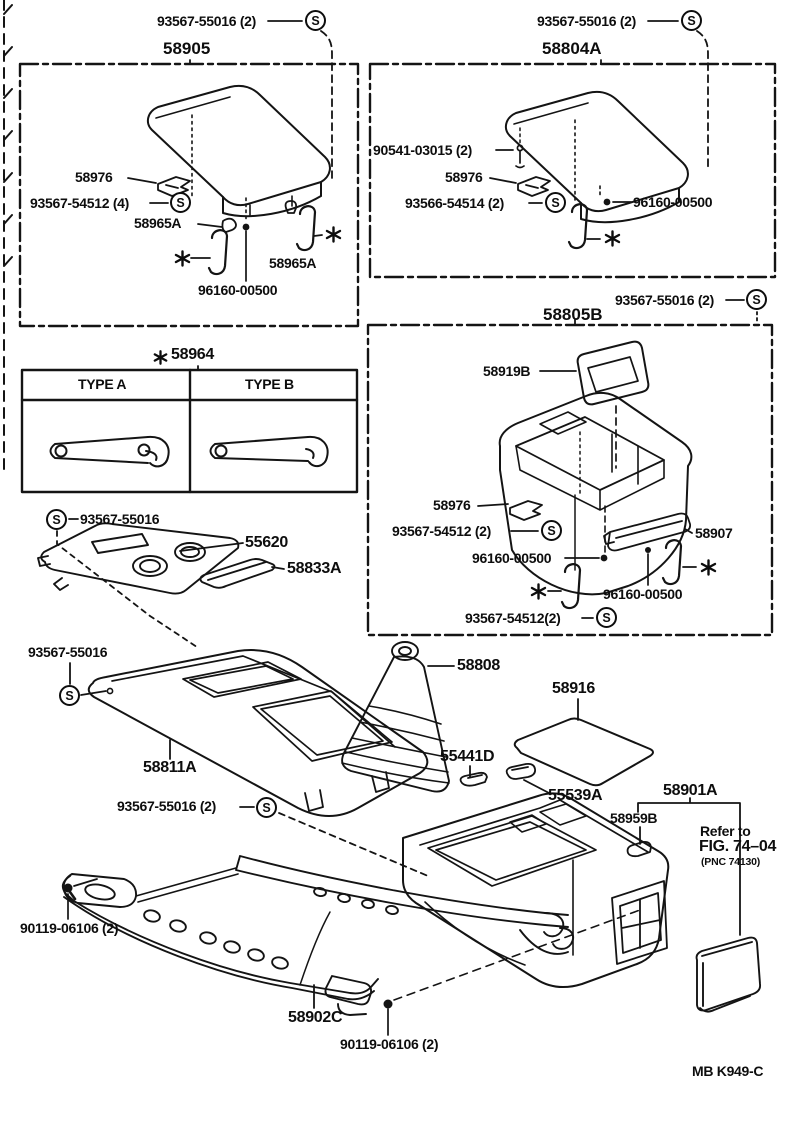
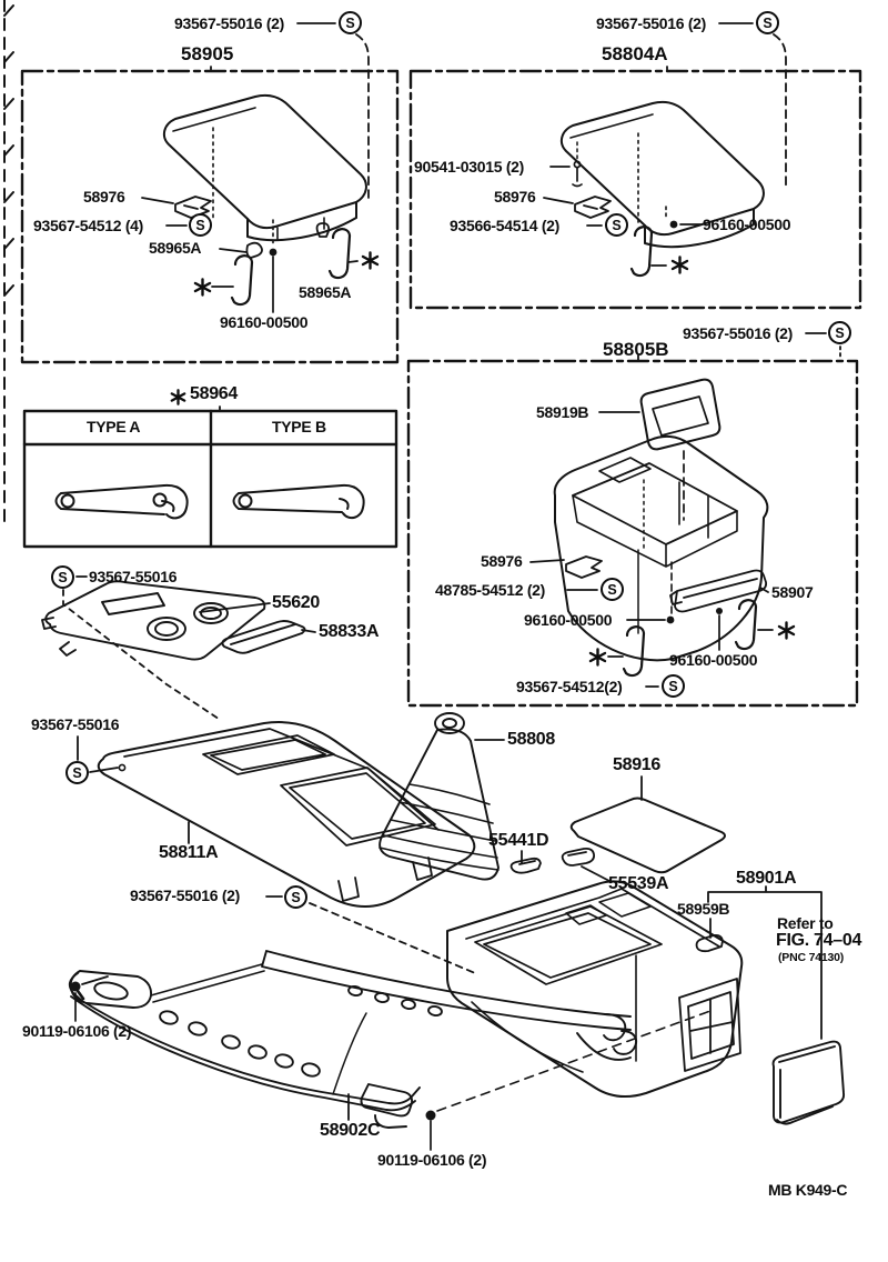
  93567-55016 (2)
  58905
  58976
  93567-54512 (4)
  58965A
  58965A
  96160-00500
  93567-55016 (2)
  58804A
  90541-03015 (2)
  58976
  93566-54514 (2)
  96160-00500
  93567-55016 (2)
  58805B
  58919B
  58976
- 93567-54512 (2)
+ 48785-54512 (2)
  96160-00500
  58907
  96160-00500
  93567-54512(2)
  58964
  TYPE A
  TYPE B
  93567-55016
  55620
  58833A
  93567-55016
  58811A
  58808
  58916
  55441D
  55539A
  58901A
  58959B
  Refer to
  FIG. 74–04
  (PNC 74130)
  93567-55016 (2)
  90119-06106 (2)
  58902C
  90119-06106 (2)
  MB K949-C
  S
  S
  S
  S
  S
  S
  S
  S
  S
  S
